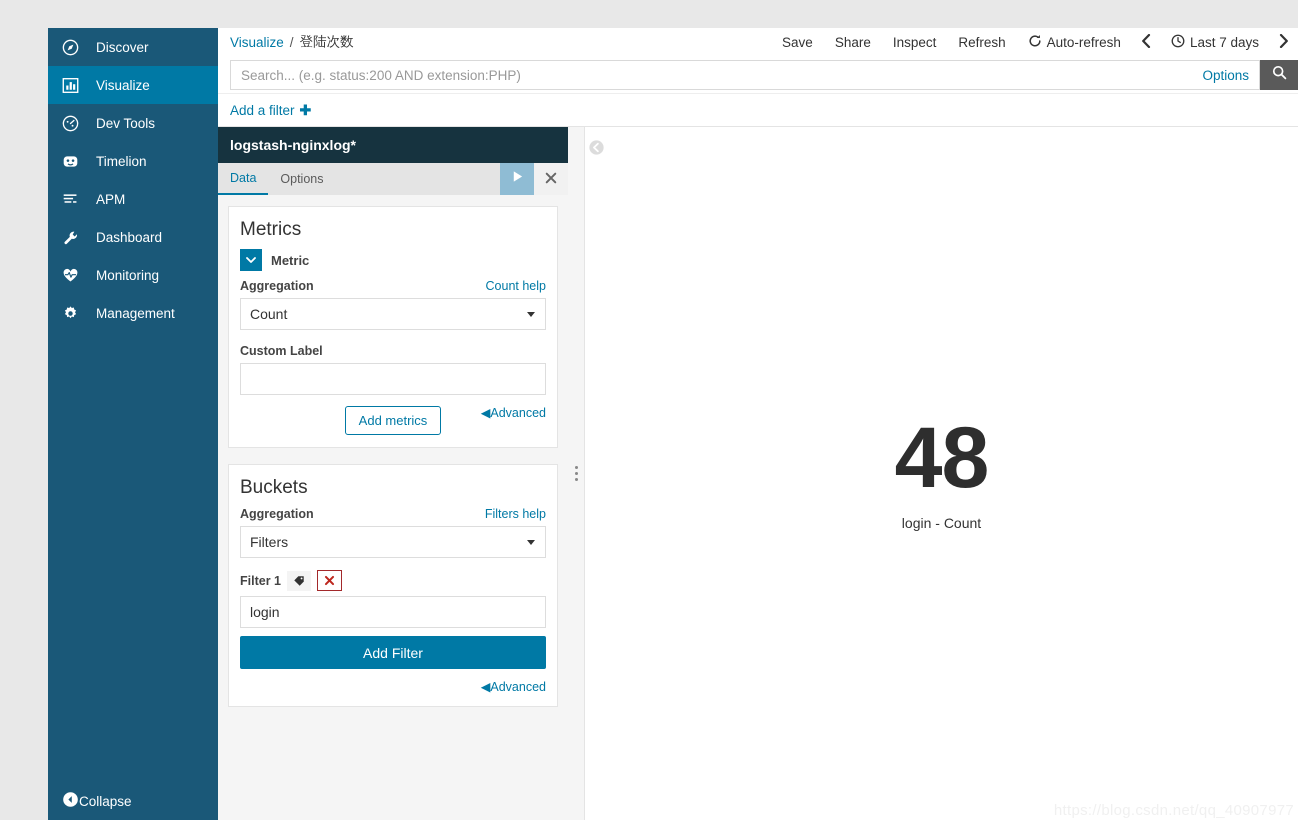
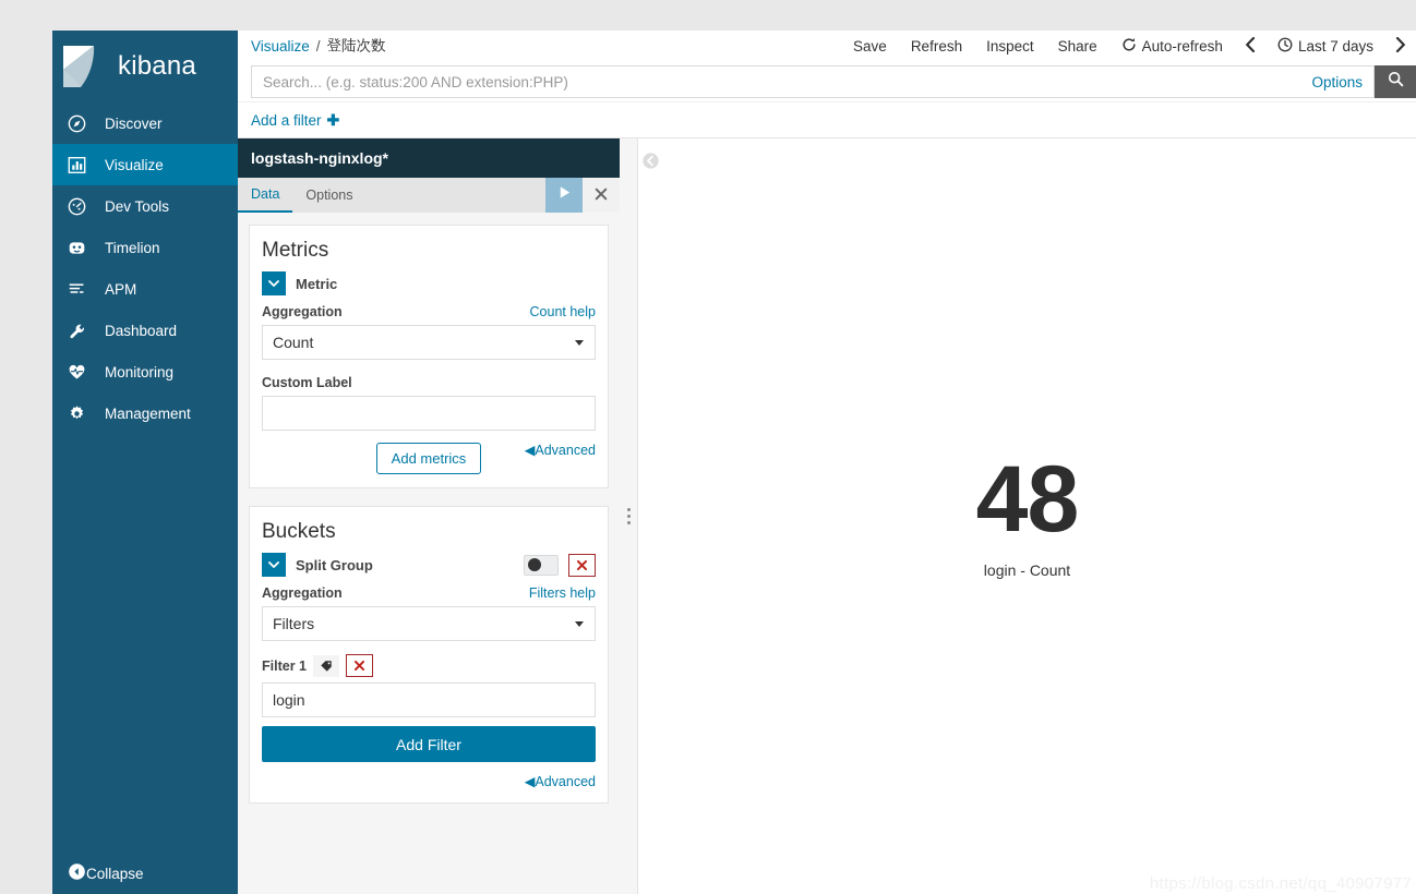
+ kibana
  Discover
  Visualize
  Dev Tools
  Timelion
  APM
  Dashboard
  Monitoring
  Management
  Collapse
  Visualize
  /
  登陆次数
  Save
- Share
+ Refresh
  Inspect
- Refresh
+ Share
  Auto-refresh
  Last 7 days
  Search... (e.g. status:200 AND extension:PHP)
  Options
  Add a filter
  ✚
  logstash-nginxlog*
  Data
  Options
  Metrics
  Metric
  Aggregation
  Count help
  Count
  Custom Label
  ◀Advanced
  Add metrics
  Buckets
+ Split Group
  Aggregation
  Filters help
  Filters
  Filter 1
  login Add Filter
  ◀Advanced
  48
  login - Count
